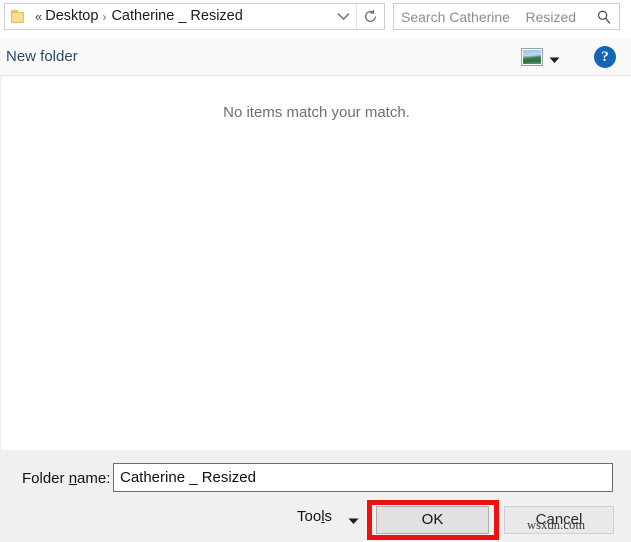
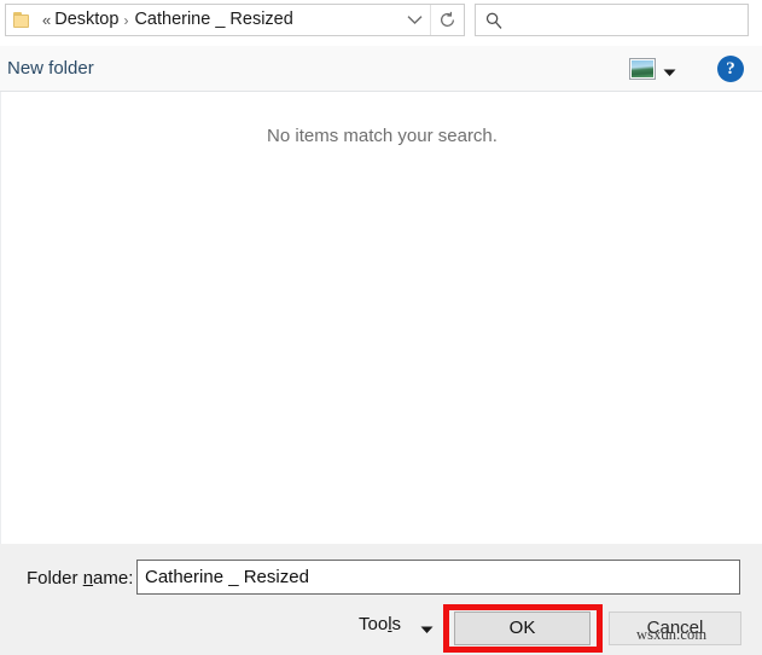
  «
  Desktop
  ›
  Catherine _ Resized
- Search Catherine _ Resized
  New folder
  ?
- No items match your match.
+ No items match your search.
  Folder name:
  Catherine _ Resized
  Tools
  OK
  Cancel
  wsxdn.com
